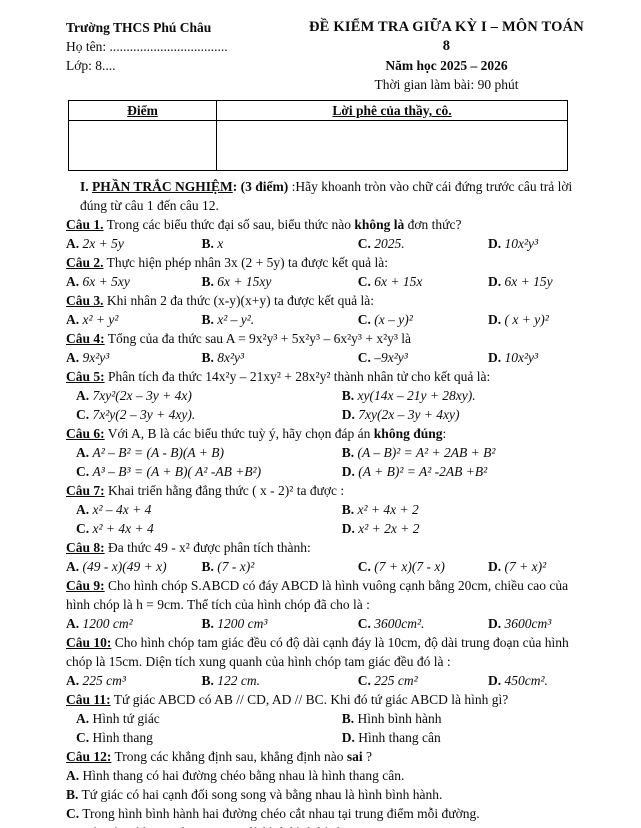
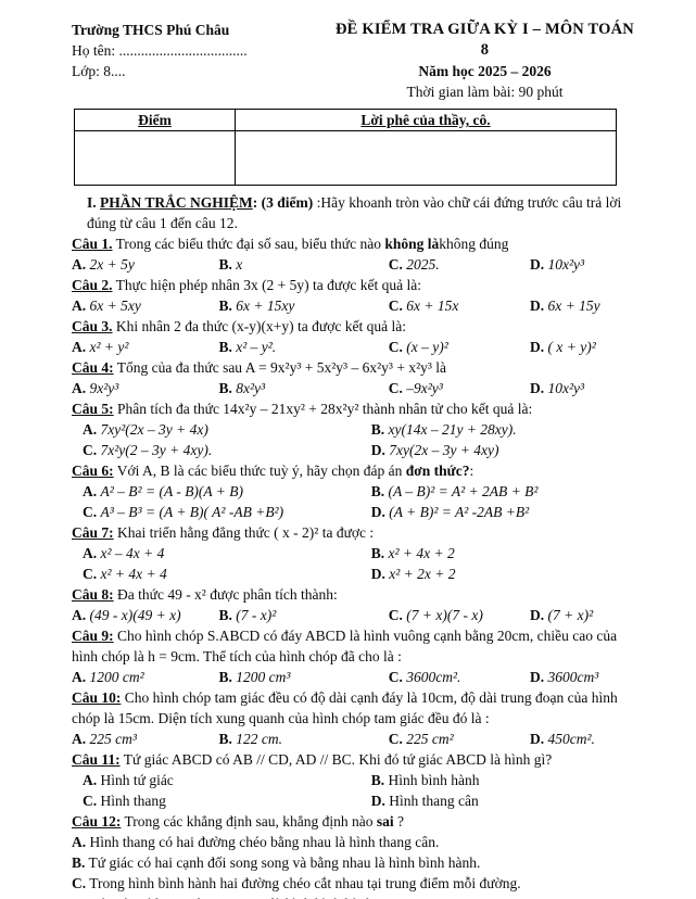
  Trường THCS Phú Châu
  Họ tên: ...................................
  Lớp: 8....
  ĐỀ KIỂM TRA GIỮA KỲ I – MÔN TOÁN 8
  Năm học 2025 – 2026
  Thời gian làm bài: 90 phút
  Điểm	Lời phê của thầy, cô.
  I. PHẦN TRẮC NGHIỆM: (3 điểm) :Hãy khoanh tròn vào chữ cái đứng trước câu trả lời đúng từ câu 1 đến câu 12.
- Câu 1. Trong các biểu thức đại số sau, biểu thức nào không là đơn thức?
+ Câu 1. Trong các biểu thức đại số sau, biểu thức nào không làkhông đúng
  A. 2x + 5y
  B. x
  C. 2025.
  D. 10x²y³
  Câu 2. Thực hiện phép nhân 3x (2 + 5y) ta được kết quả là:
  A. 6x + 5xy
  B. 6x + 15xy
  C. 6x + 15x
  D. 6x + 15y
  Câu 3. Khi nhân 2 đa thức (x-y)(x+y) ta được kết quả là:
  A. x² + y²
  B. x² – y².
  C. (x – y)²
  D. ( x + y)²
  Câu 4: Tổng của đa thức sau A = 9x²y³ + 5x²y³ – 6x²y³ + x²y³ là
  A. 9x²y³
  B. 8x²y³
  C. –9x²y³
  D. 10x²y³
  Câu 5: Phân tích đa thức 14x²y – 21xy² + 28x²y² thành nhân tử cho kết quả là:
  A. 7xy²(2x – 3y + 4x)
  B. xy(14x – 21y + 28xy).
  C. 7x²y(2 – 3y + 4xy).
  D. 7xy(2x – 3y + 4xy)
- Câu 6: Với A, B là các biểu thức tuỳ ý, hãy chọn đáp án không đúng:
+ Câu 6: Với A, B là các biểu thức tuỳ ý, hãy chọn đáp án đơn thức?:
  A. A² – B² = (A - B)(A + B)
  B. (A – B)² = A² + 2AB + B²
  C. A³ – B³ = (A + B)( A² -AB +B²)
  D. (A + B)² = A² -2AB +B²
  Câu 7: Khai triển hằng đẳng thức ( x - 2)² ta được :
  A. x² – 4x + 4
  B. x² + 4x + 2
  C. x² + 4x + 4
  D. x² + 2x + 2
  Câu 8: Đa thức 49 - x² được phân tích thành:
  A. (49 - x)(49 + x)
  B. (7 - x)²
  C. (7 + x)(7 - x)
  D. (7 + x)²
  Câu 9: Cho hình chóp S.ABCD có đáy ABCD là hình vuông cạnh bằng 20cm, chiều cao của hình chóp là h = 9cm. Thể tích của hình chóp đã cho là :
  A. 1200 cm²
  B. 1200 cm³
  C. 3600cm².
  D. 3600cm³
  Câu 10: Cho hình chóp tam giác đều có độ dài cạnh đáy là 10cm, độ dài trung đoạn của hình chóp là 15cm. Diện tích xung quanh của hình chóp tam giác đều đó là :
  A. 225 cm³
  B. 122 cm.
  C. 225 cm²
  D. 450cm².
  Câu 11: Tứ giác ABCD có AB // CD, AD // BC. Khi đó tứ giác ABCD là hình gì?
  A. Hình tứ giác
  B. Hình bình hành
  C. Hình thang
  D. Hình thang cân
  Câu 12: Trong các khẳng định sau, khẳng định nào sai ?
  A. Hình thang có hai đường chéo bằng nhau là hình thang cân.
  B. Tứ giác có hai cạnh đối song song và bằng nhau là hình bình hành.
  C. Trong hình bình hành hai đường chéo cắt nhau tại trung điểm mỗi đường.
